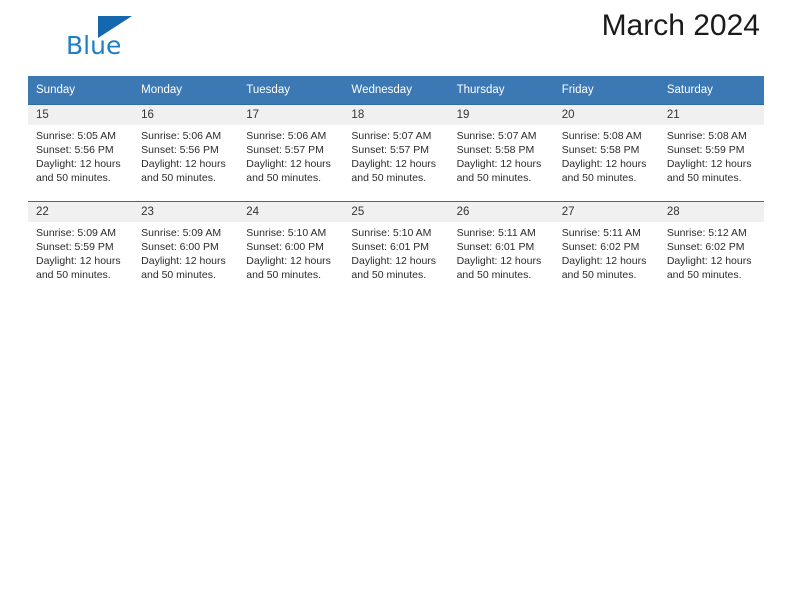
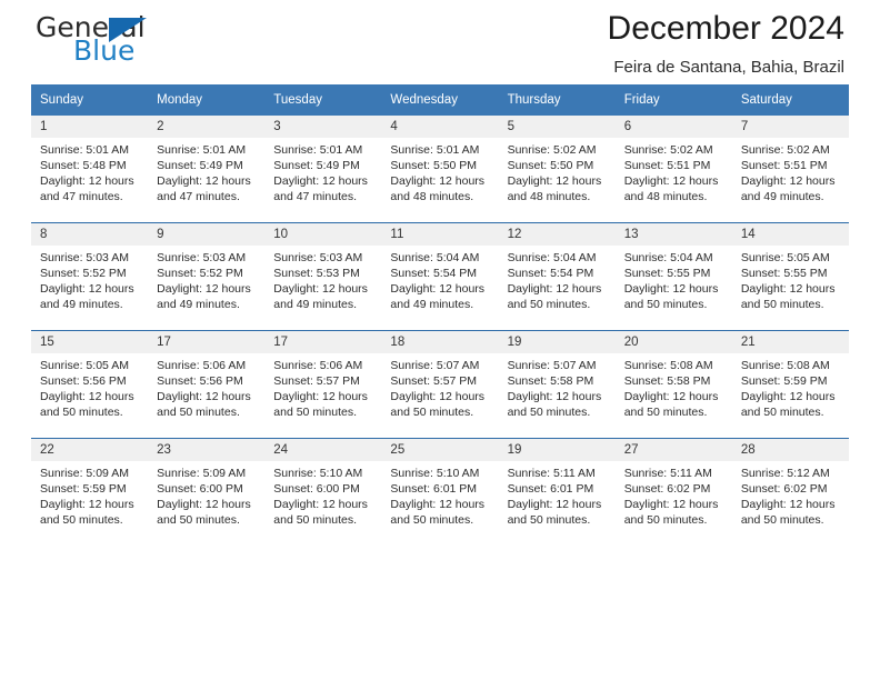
+ General
  Blue
- March 2024
+ December 2024
+ Feira de Santana, Bahia, Brazil
  Sunday	Monday	Tuesday	Wednesday	Thursday	Friday	Saturday
+ 1 Sunrise: 5:01 AM Sunset: 5:48 PM Daylight: 12 hours and 47 minutes.	2 Sunrise: 5:01 AM Sunset: 5:49 PM Daylight: 12 hours and 47 minutes.	3 Sunrise: 5:01 AM Sunset: 5:49 PM Daylight: 12 hours and 47 minutes.	4 Sunrise: 5:01 AM Sunset: 5:50 PM Daylight: 12 hours and 48 minutes.	5 Sunrise: 5:02 AM Sunset: 5:50 PM Daylight: 12 hours and 48 minutes.	6 Sunrise: 5:02 AM Sunset: 5:51 PM Daylight: 12 hours and 48 minutes.	7 Sunrise: 5:02 AM Sunset: 5:51 PM Daylight: 12 hours and 49 minutes.
+ 8 Sunrise: 5:03 AM Sunset: 5:52 PM Daylight: 12 hours and 49 minutes.	9 Sunrise: 5:03 AM Sunset: 5:52 PM Daylight: 12 hours and 49 minutes.	10 Sunrise: 5:03 AM Sunset: 5:53 PM Daylight: 12 hours and 49 minutes.	11 Sunrise: 5:04 AM Sunset: 5:54 PM Daylight: 12 hours and 49 minutes.	12 Sunrise: 5:04 AM Sunset: 5:54 PM Daylight: 12 hours and 50 minutes.	13 Sunrise: 5:04 AM Sunset: 5:55 PM Daylight: 12 hours and 50 minutes.	14 Sunrise: 5:05 AM Sunset: 5:55 PM Daylight: 12 hours and 50 minutes.
- 15 Sunrise: 5:05 AM Sunset: 5:56 PM Daylight: 12 hours and 50 minutes.	16 Sunrise: 5:06 AM Sunset: 5:56 PM Daylight: 12 hours and 50 minutes.	17 Sunrise: 5:06 AM Sunset: 5:57 PM Daylight: 12 hours and 50 minutes.	18 Sunrise: 5:07 AM Sunset: 5:57 PM Daylight: 12 hours and 50 minutes.	19 Sunrise: 5:07 AM Sunset: 5:58 PM Daylight: 12 hours and 50 minutes.	20 Sunrise: 5:08 AM Sunset: 5:58 PM Daylight: 12 hours and 50 minutes.	21 Sunrise: 5:08 AM Sunset: 5:59 PM Daylight: 12 hours and 50 minutes.
+ 15 Sunrise: 5:05 AM Sunset: 5:56 PM Daylight: 12 hours and 50 minutes.	17 Sunrise: 5:06 AM Sunset: 5:56 PM Daylight: 12 hours and 50 minutes.	17 Sunrise: 5:06 AM Sunset: 5:57 PM Daylight: 12 hours and 50 minutes.	18 Sunrise: 5:07 AM Sunset: 5:57 PM Daylight: 12 hours and 50 minutes.	19 Sunrise: 5:07 AM Sunset: 5:58 PM Daylight: 12 hours and 50 minutes.	20 Sunrise: 5:08 AM Sunset: 5:58 PM Daylight: 12 hours and 50 minutes.	21 Sunrise: 5:08 AM Sunset: 5:59 PM Daylight: 12 hours and 50 minutes.
- 22 Sunrise: 5:09 AM Sunset: 5:59 PM Daylight: 12 hours and 50 minutes.	23 Sunrise: 5:09 AM Sunset: 6:00 PM Daylight: 12 hours and 50 minutes.	24 Sunrise: 5:10 AM Sunset: 6:00 PM Daylight: 12 hours and 50 minutes.	25 Sunrise: 5:10 AM Sunset: 6:01 PM Daylight: 12 hours and 50 minutes.	26 Sunrise: 5:11 AM Sunset: 6:01 PM Daylight: 12 hours and 50 minutes.	27 Sunrise: 5:11 AM Sunset: 6:02 PM Daylight: 12 hours and 50 minutes.	28 Sunrise: 5:12 AM Sunset: 6:02 PM Daylight: 12 hours and 50 minutes.
+ 22 Sunrise: 5:09 AM Sunset: 5:59 PM Daylight: 12 hours and 50 minutes.	23 Sunrise: 5:09 AM Sunset: 6:00 PM Daylight: 12 hours and 50 minutes.	24 Sunrise: 5:10 AM Sunset: 6:00 PM Daylight: 12 hours and 50 minutes.	25 Sunrise: 5:10 AM Sunset: 6:01 PM Daylight: 12 hours and 50 minutes.	19 Sunrise: 5:11 AM Sunset: 6:01 PM Daylight: 12 hours and 50 minutes.	27 Sunrise: 5:11 AM Sunset: 6:02 PM Daylight: 12 hours and 50 minutes.	28 Sunrise: 5:12 AM Sunset: 6:02 PM Daylight: 12 hours and 50 minutes.
